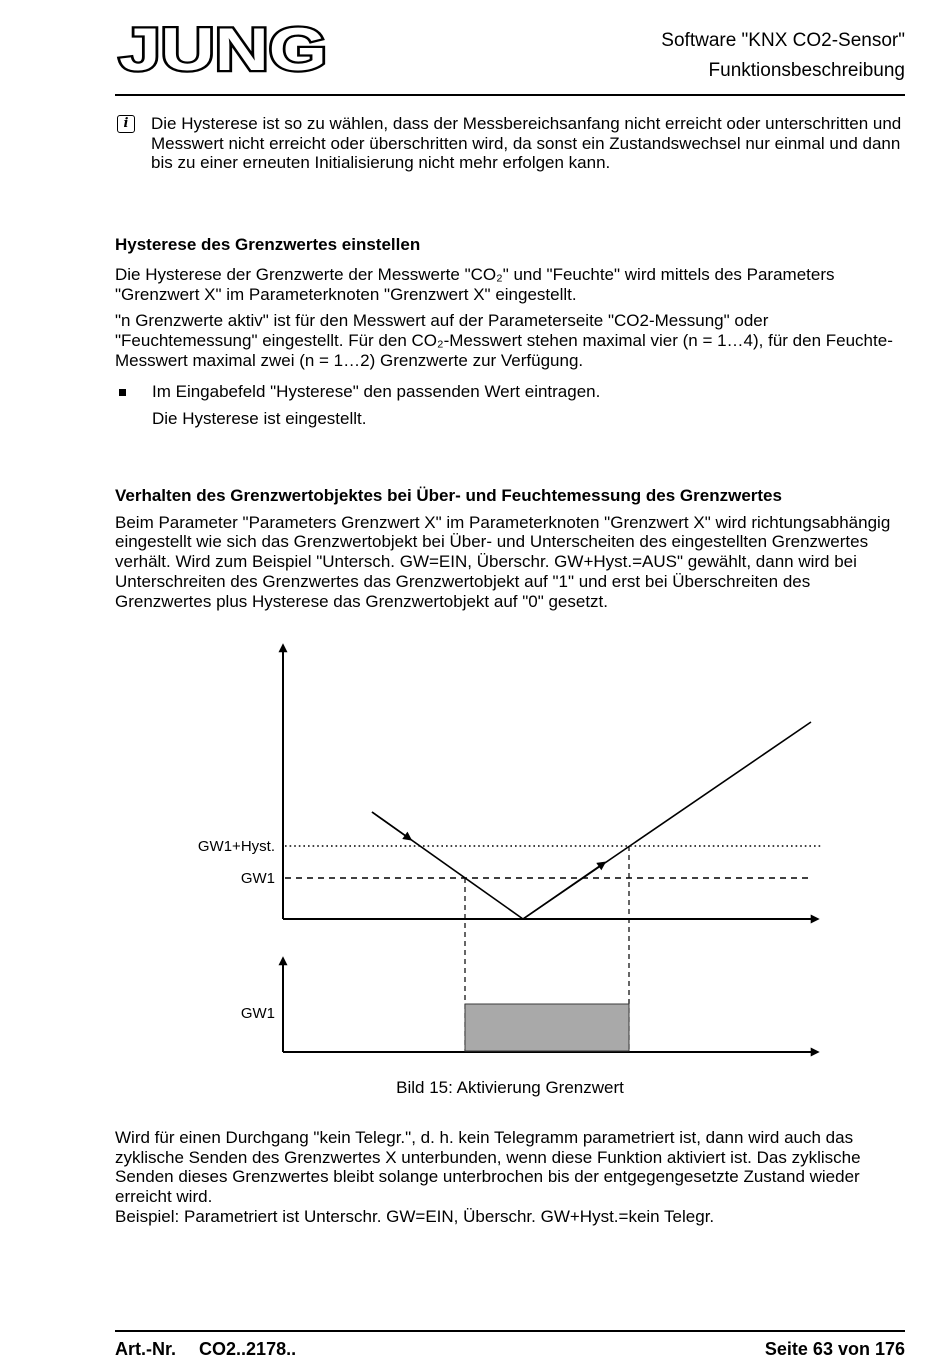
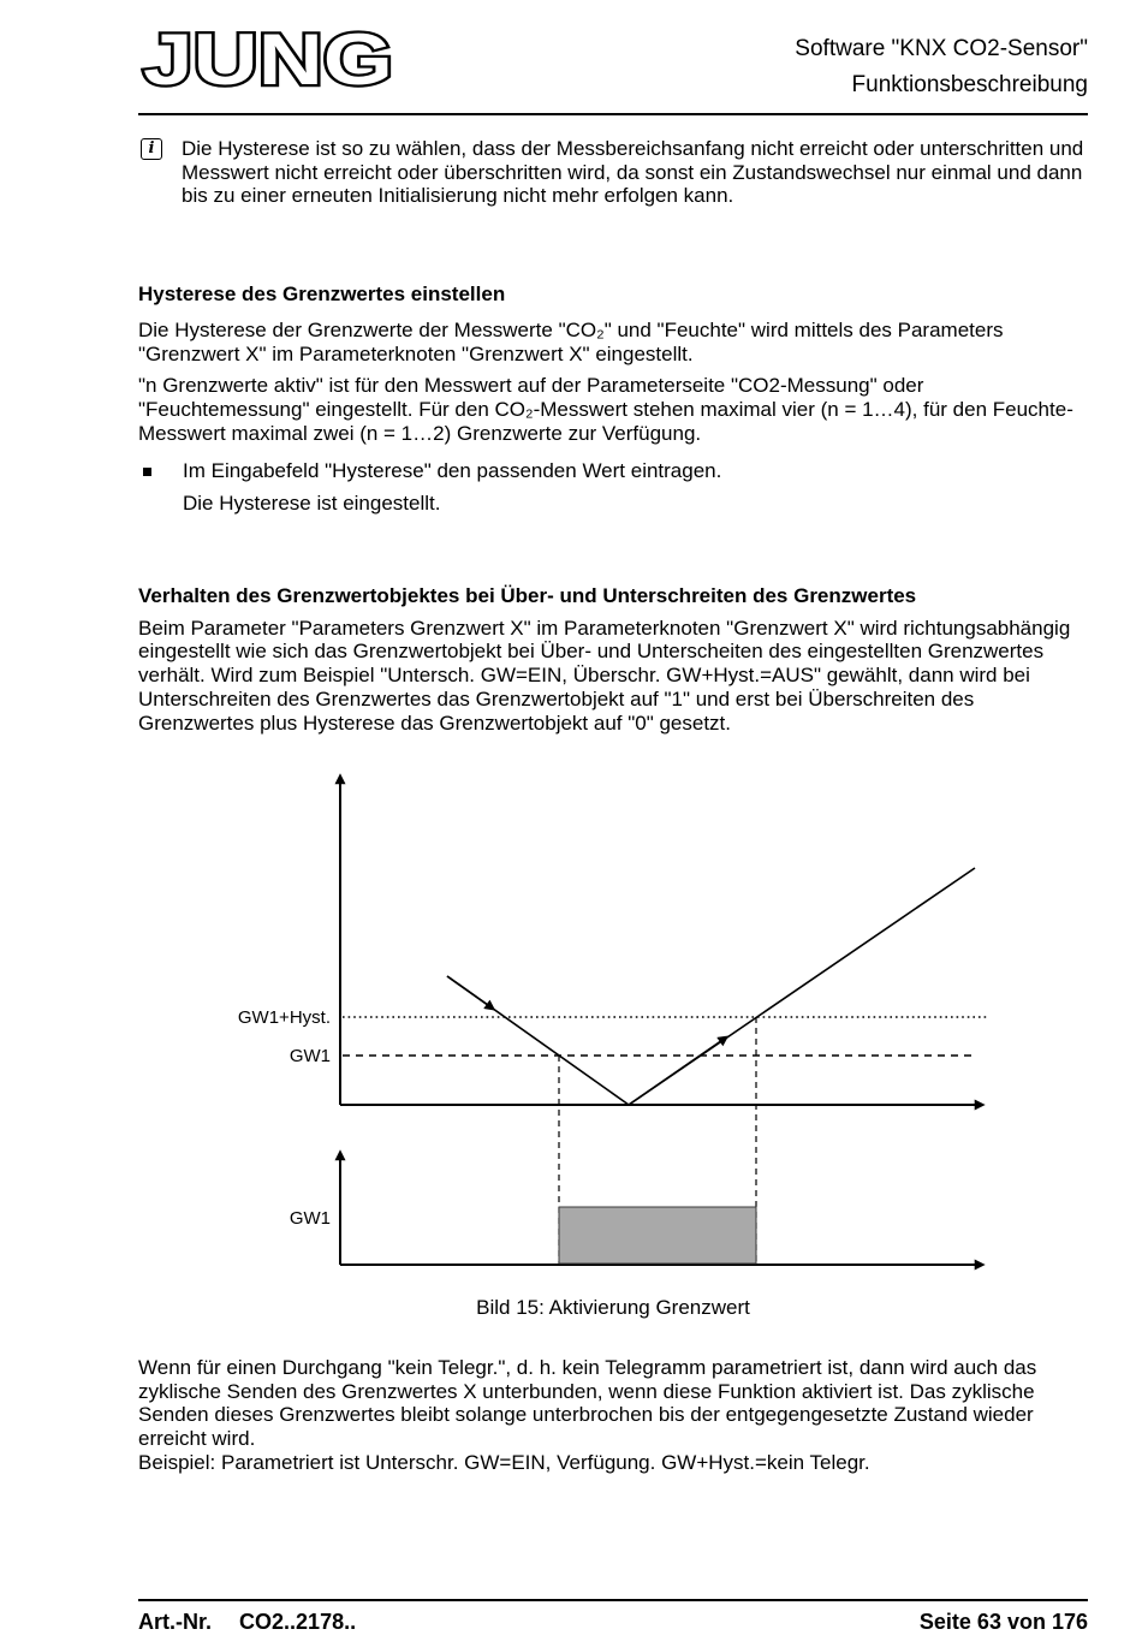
  JUNG
  Software "KNX CO2-Sensor"
  Funktionsbeschreibung
  i
  Die Hysterese ist so zu wählen, dass der Messbereichsanfang nicht erreicht oder unterschritten und Messwert nicht erreicht oder überschritten wird, da sonst ein Zustandswechsel nur einmal und dann bis zu einer erneuten Initialisierung nicht mehr erfolgen kann.
  Hysterese des Grenzwertes einstellen
  Die Hysterese der Grenzwerte der Messwerte "CO₂" und "Feuchte" wird mittels des Parameters "Grenzwert X" im Parameterknoten "Grenzwert X" eingestellt.
  "n Grenzwerte aktiv" ist für den Messwert auf der Parameterseite "CO2-Messung" oder "Feuchtemessung" eingestellt. Für den CO₂-Messwert stehen maximal vier (n = 1…4), für den Feuchte-Messwert maximal zwei (n = 1…2) Grenzwerte zur Verfügung.
  Im Eingabefeld "Hysterese" den passenden Wert eintragen.
  Die Hysterese ist eingestellt.
- Verhalten des Grenzwertobjektes bei Über- und Feuchtemessung des Grenzwertes
+ Verhalten des Grenzwertobjektes bei Über- und Unterschreiten des Grenzwertes
  Beim Parameter "Parameters Grenzwert X" im Parameterknoten "Grenzwert X" wird richtungsabhängig eingestellt wie sich das Grenzwertobjekt bei Über- und Unterscheiten des eingestellten Grenzwertes verhält. Wird zum Beispiel "Untersch. GW=EIN, Überschr. GW+Hyst.=AUS" gewählt, dann wird bei Unterschreiten des Grenzwertes das Grenzwertobjekt auf "1" und erst bei Überschreiten des Grenzwertes plus Hysterese das Grenzwertobjekt auf "0" gesetzt.
  GW1+Hyst.
  GW1
  GW1
  Bild 15: Aktivierung Grenzwert
- Wird für einen Durchgang "kein Telegr.", d. h. kein Telegramm parametriert ist, dann wird auch das zyklische Senden des Grenzwertes X unterbunden, wenn diese Funktion aktiviert ist. Das zyklische Senden dieses Grenzwertes bleibt solange unterbrochen bis der entgegengesetzte Zustand wieder erreicht wird.
+ Wenn für einen Durchgang "kein Telegr.", d. h. kein Telegramm parametriert ist, dann wird auch das zyklische Senden des Grenzwertes X unterbunden, wenn diese Funktion aktiviert ist. Das zyklische Senden dieses Grenzwertes bleibt solange unterbrochen bis der entgegengesetzte Zustand wieder erreicht wird.
- Beispiel: Parametriert ist Unterschr. GW=EIN, Überschr. GW+Hyst.=kein Telegr.
+ Beispiel: Parametriert ist Unterschr. GW=EIN, Verfügung. GW+Hyst.=kein Telegr.
  Art.-Nr. CO2..2178..
  Seite 63 von 176
